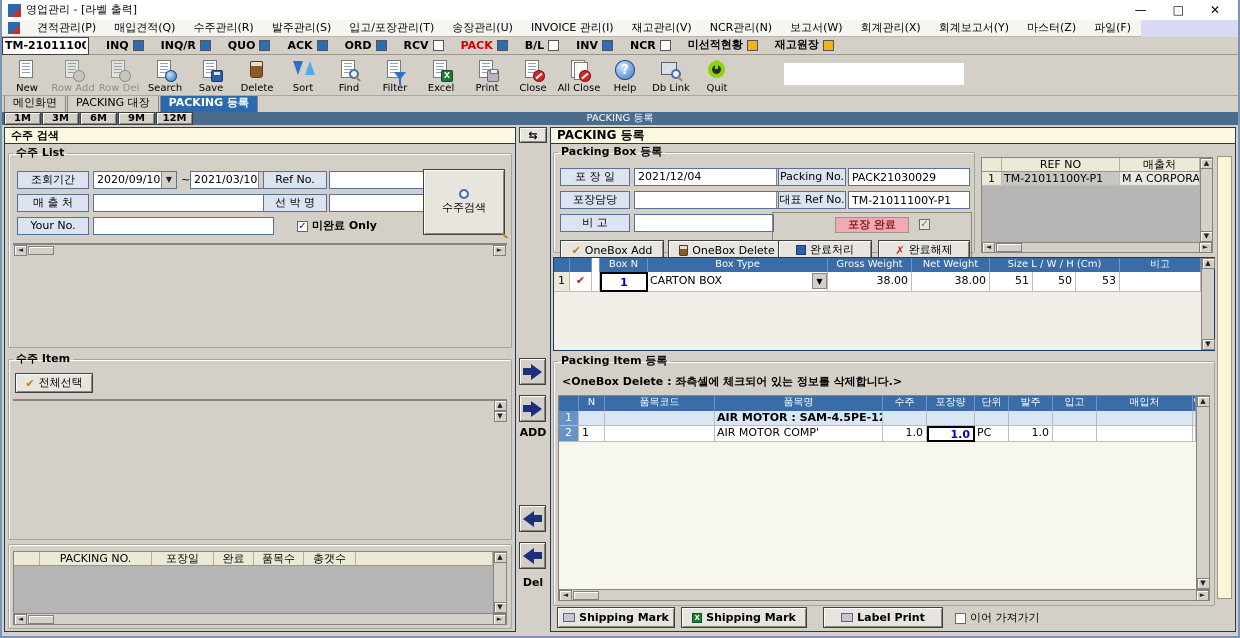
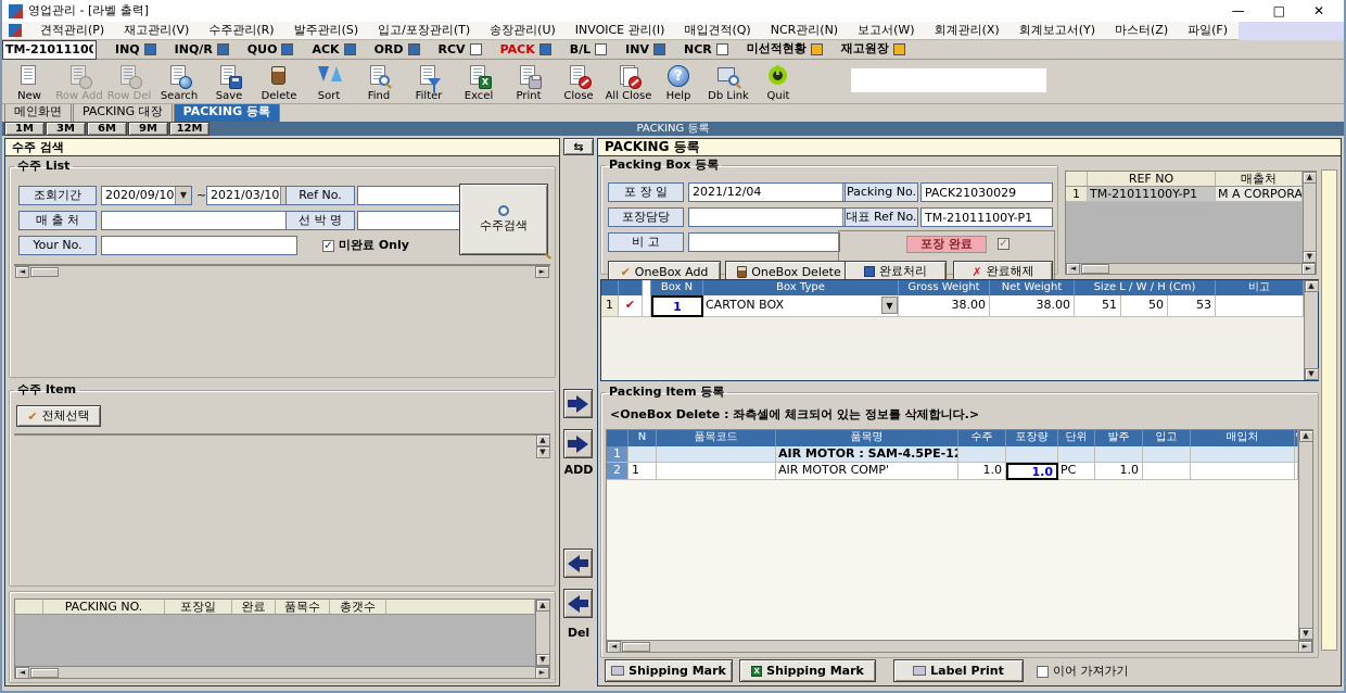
  영업관리 - [라벨 출력]
  —
  □
  ✕
  견적관리(P)
- 매입견적(Q)
+ 재고관리(V)
  수주관리(R)
  발주관리(S)
  입고/포장관리(T)
  송장관리(U)
  INVOICE 관리(I)
- 재고관리(V)
+ 매입견적(Q)
  NCR관리(N)
  보고서(W)
  회계관리(X)
  회계보고서(Y)
  마스터(Z)
  파일(F)
  TM-21011100
  INQ
  INQ/R
  QUO
  ACK
  ORD
  RCV
  PACK
  B/L
  INV
  NCR
  미선적현황
  재고원장
  New
  Row Add
  Row Del
  Search
  Save
  Delete
  Sort
  Find
  Filter
  X
  Excel
  Print
  Close
  All Close
  ?
  Help
  Db Link
  Quit
  메인화면
  PACKING 대장
  PACKING 등록
  PACKING 등록
  1M
  3M
  6M
  9M
  12M
  수주 검색
  수주 List
  조회기간
  2020/09/10
  ▼
  ~
  2021/03/10
  Ref No.
  매 출 처
  선 박 명
  Your No.
  ✓
  미완료 Only
  수주검색
  ◄
  ►
  수주 Item
  ✔
  전체선택
  ▲
  ▼
  PACKING NO.
  포장일
  완료
  품목수
  총갯수
  ▲
  ▼
  ◄
  ►
  ⇆
  ADD
  Del
  PACKING 등록
  Packing Box 등록
  포 장 일
  2021/12/04
  포장담당
  비 고
  Packing No.
  PACK21030029
  대표 Ref No.
  TM-21011100Y-P1
  포장 완료
  ✓
  ✔
  OneBox Add
  OneBox Delete
  완료처리
  ✗
  완료해제
  REF NO
  매출처
  1
  TM-21011100Y-P1
  M A CORPORA
  ▲
  ▼
  ◄
  ►
  Box N
  Box Type
  Gross Weight
  Net Weight
  Size L / W / H (Cm)
  비고
  1
  ✔
  1
  CARTON BOX
  ▼
  38.00
  38.00
  51
  50
  53
  ▲
  ▼
  Packing Item 등록
  <OneBox Delete : 좌측셀에 체크되어 있는 정보를 삭제합니다.>
  N
  품목코드
  품목명
  수주
  포장량
  단위
  발주
  입고
  매입처
  1
  AIR MOTOR : SAM-4.5PE-12
  2
  1
  AIR MOTOR COMP'
  1.0
  1.0
  PC
  1.0
  ▲
  ▼
  ◄
  ►
  Shipping Mark
  X
  Shipping Mark
  Label Print
  이어 가져가기
